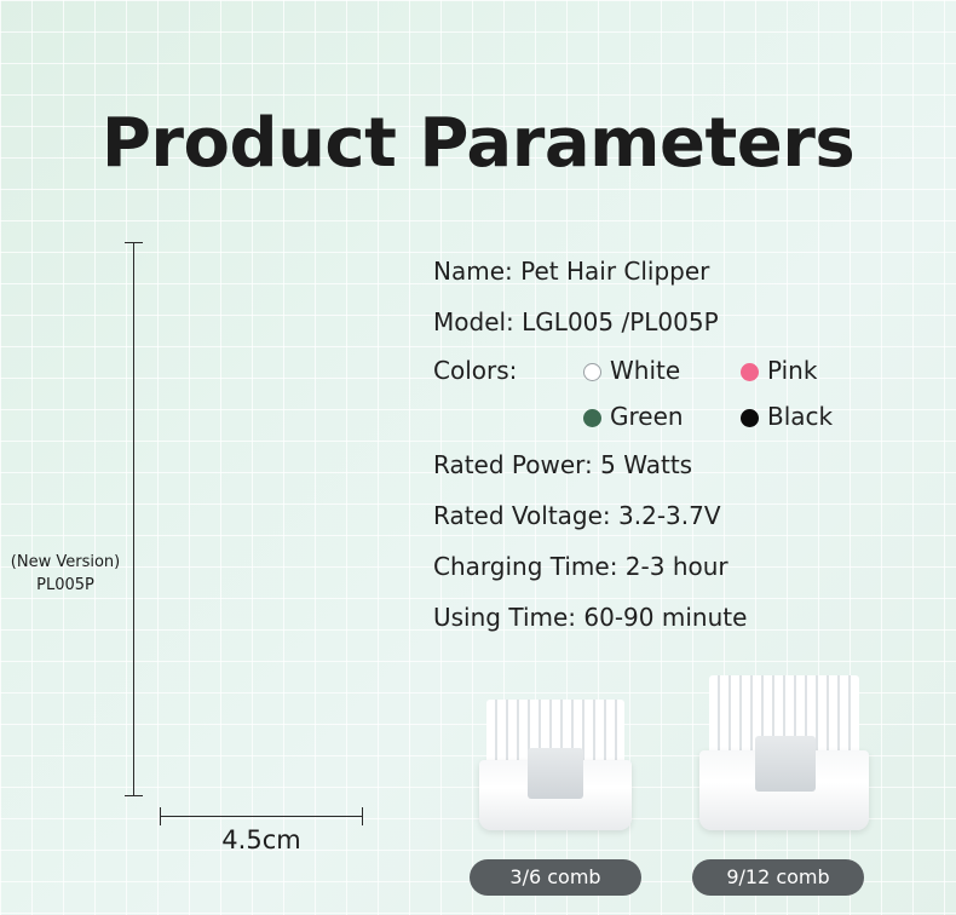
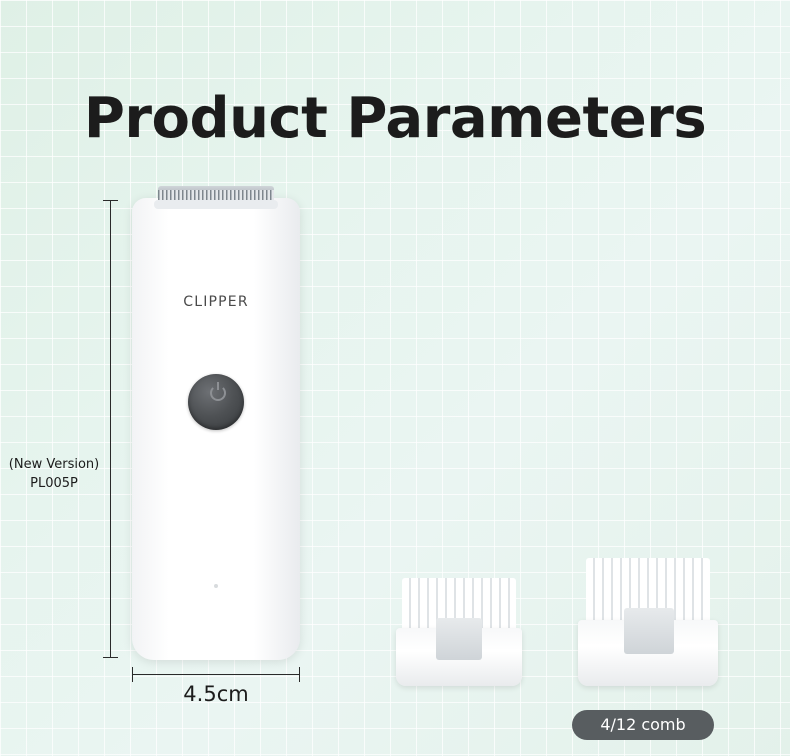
  Product Parameters
+ CLIPPER
  4.5cm
  (New Version)
  PL005P
- Name: Pet Hair Clipper
- Model: LGL005 /PL005P
- Colors:
- White Pink Green Black
- Rated Power: 5 Watts
- Rated Voltage: 3.2-3.7V
- Charging Time: 2-3 hour
- Using Time: 60-90 minute
- 3/6 comb
- 9/12 comb
+ 4/12 comb
